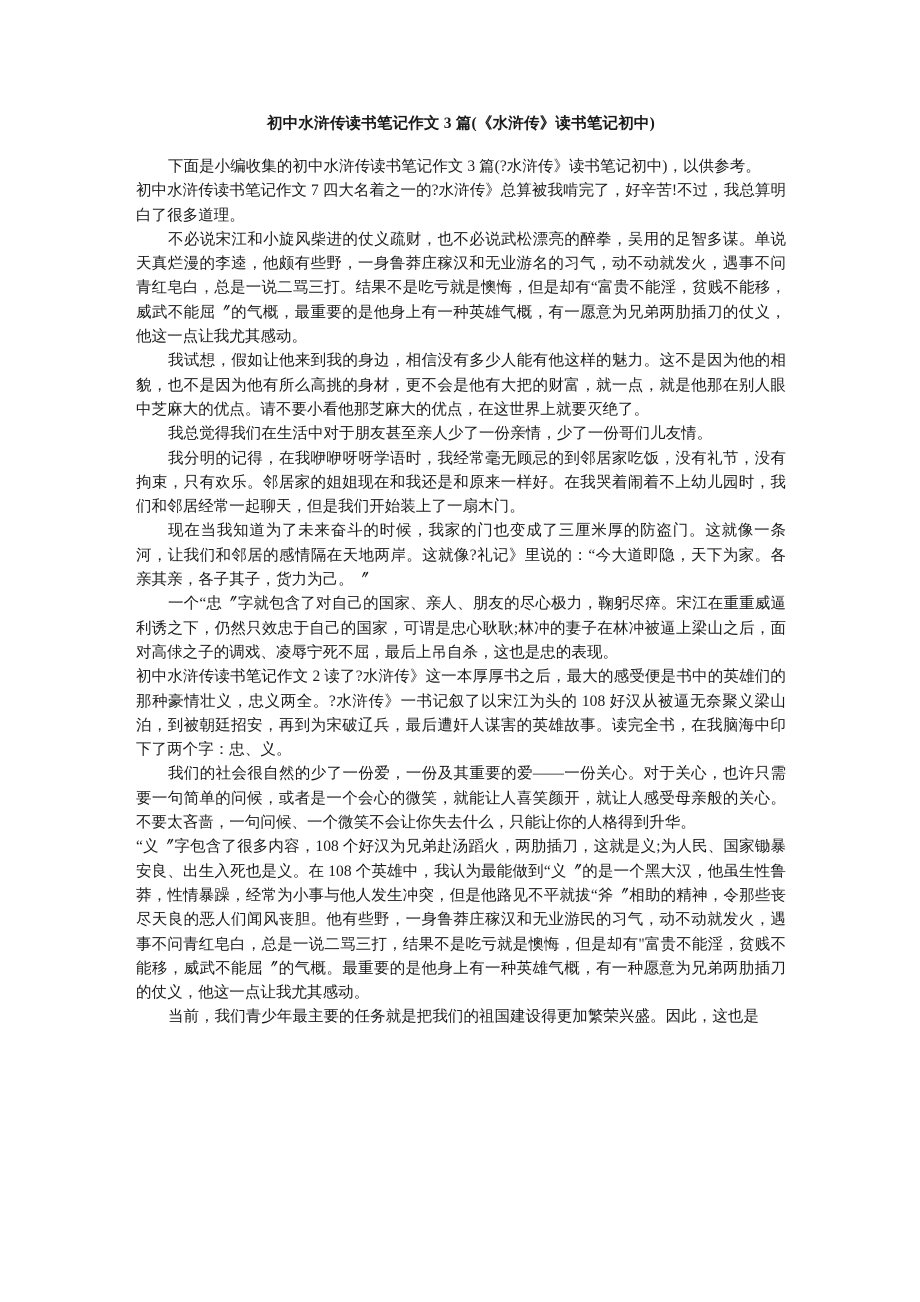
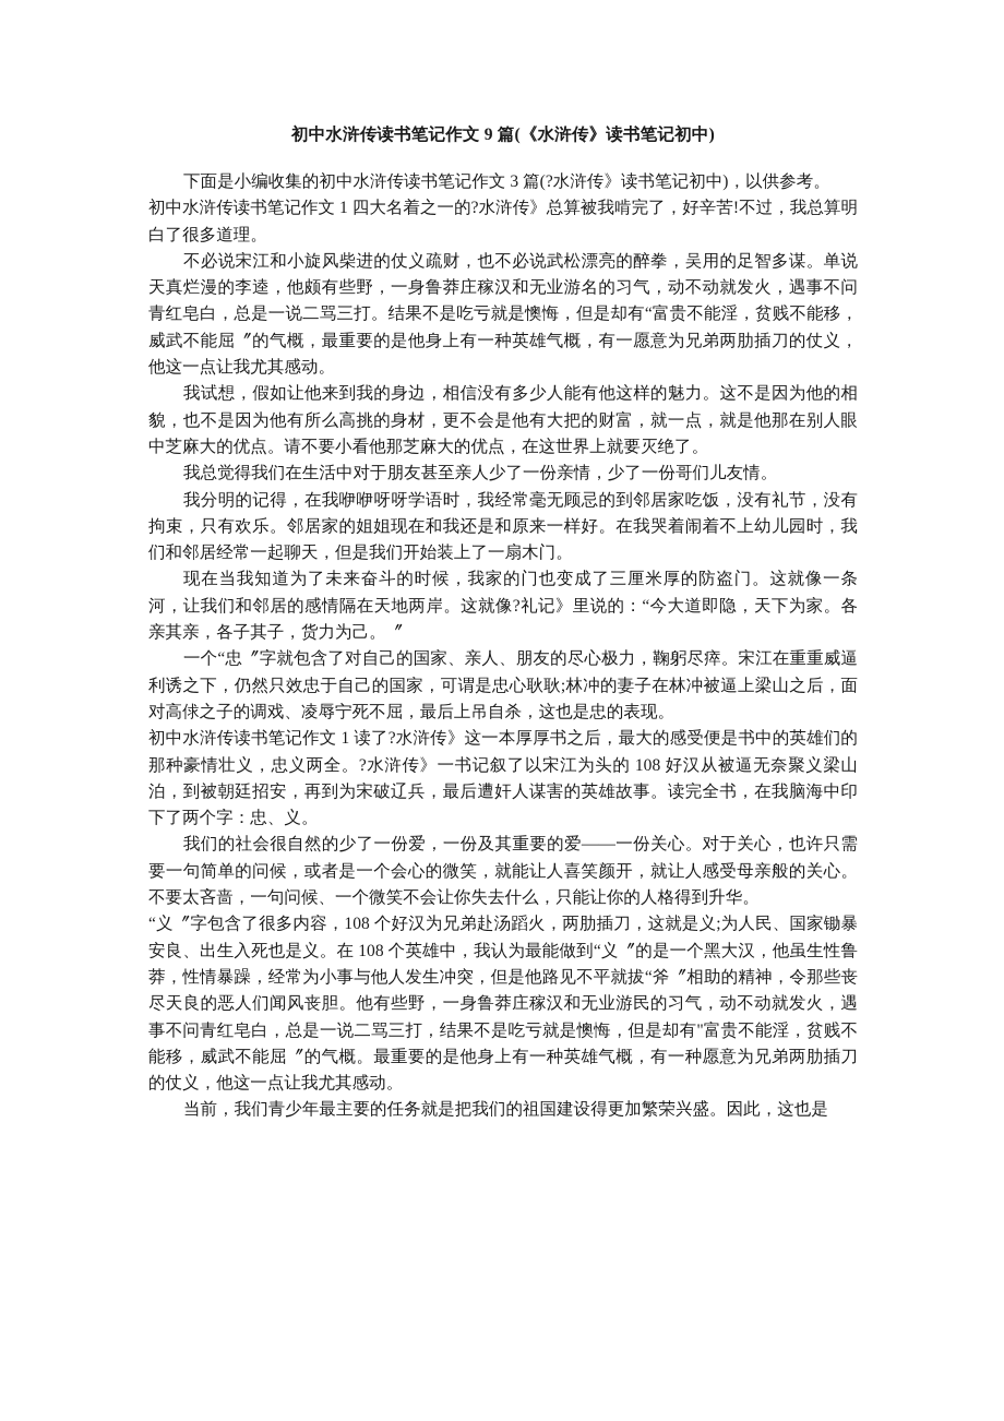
- 初中水浒传读书笔记作文 3 篇(《水浒传》读书笔记初中)
+ 初中水浒传读书笔记作文 9 篇(《水浒传》读书笔记初中)
  下面是小编收集的初中水浒传读书笔记作文 3 篇(?水浒传》读书笔记初中)，以供参考。
- 初中水浒传读书笔记作文 7 四大名着之一的?水浒传》总算被我啃完了，好辛苦!不过，我总算明白了很多道理。
+ 初中水浒传读书笔记作文 1 四大名着之一的?水浒传》总算被我啃完了，好辛苦!不过，我总算明白了很多道理。
  不必说宋江和小旋风柴进的仗义疏财，也不必说武松漂亮的醉拳，吴用的足智多谋。单说天真烂漫的李逵，他颇有些野，一身鲁莽庄稼汉和无业游名的习气，动不动就发火，遇事不问青红皂白，总是一说二骂三打。结果不是吃亏就是懊悔，但是却有“富贵不能淫，贫贱不能移，威武不能屈〞的气概，最重要的是他身上有一种英雄气概，有一愿意为兄弟两肋插刀的仗义，他这一点让我尤其感动。
  我试想，假如让他来到我的身边，相信没有多少人能有他这样的魅力。这不是因为他的相貌，也不是因为他有所么高挑的身材，更不会是他有大把的财富，就一点，就是他那在别人眼中芝麻大的优点。请不要小看他那芝麻大的优点，在这世界上就要灭绝了。
  我总觉得我们在生活中对于朋友甚至亲人少了一份亲情，少了一份哥们儿友情。
  我分明的记得，在我咿咿呀呀学语时，我经常毫无顾忌的到邻居家吃饭，没有礼节，没有拘束，只有欢乐。邻居家的姐姐现在和我还是和原来一样好。在我哭着闹着不上幼儿园时，我们和邻居经常一起聊天，但是我们开始装上了一扇木门。
  现在当我知道为了未来奋斗的时候，我家的门也变成了三厘米厚的防盗门。这就像一条河，让我们和邻居的感情隔在天地两岸。这就像?礼记》里说的：“今大道即隐，天下为家。各亲其亲，各子其子，货力为己。〞
  一个“忠〞字就包含了对自己的国家、亲人、朋友的尽心极力，鞠躬尽瘁。宋江在重重威逼利诱之下，仍然只效忠于自己的国家，可谓是忠心耿耿;林冲的妻子在林冲被逼上梁山之后，面对高俅之子的调戏、凌辱宁死不屈，最后上吊自杀，这也是忠的表现。
- 初中水浒传读书笔记作文 2 读了?水浒传》这一本厚厚书之后，最大的感受便是书中的英雄们的那种豪情壮义，忠义两全。?水浒传》一书记叙了以宋江为头的 108 好汉从被逼无奈聚义梁山泊，到被朝廷招安，再到为宋破辽兵，最后遭奸人谋害的英雄故事。读完全书，在我脑海中印下了两个字：忠、义。
+ 初中水浒传读书笔记作文 1 读了?水浒传》这一本厚厚书之后，最大的感受便是书中的英雄们的那种豪情壮义，忠义两全。?水浒传》一书记叙了以宋江为头的 108 好汉从被逼无奈聚义梁山泊，到被朝廷招安，再到为宋破辽兵，最后遭奸人谋害的英雄故事。读完全书，在我脑海中印下了两个字：忠、义。
  我们的社会很自然的少了一份爱，一份及其重要的爱——一份关心。对于关心，也许只需要一句简单的问候，或者是一个会心的微笑，就能让人喜笑颜开，就让人感受母亲般的关心。不要太吝啬，一句问候、一个微笑不会让你失去什么，只能让你的人格得到升华。
  “义〞字包含了很多内容，108 个好汉为兄弟赴汤蹈火，两肋插刀，这就是义;为人民、国家锄暴安良、出生入死也是义。在 108 个英雄中，我认为最能做到“义〞的是一个黑大汉，他虽生性鲁莽，性情暴躁，经常为小事与他人发生冲突，但是他路见不平就拔“斧〞相助的精神，令那些丧尽天良的恶人们闻风丧胆。他有些野，一身鲁莽庄稼汉和无业游民的习气，动不动就发火，遇事不问青红皂白，总是一说二骂三打，结果不是吃亏就是懊悔，但是却有"富贵不能淫，贫贱不能移，威武不能屈〞的气概。最重要的是他身上有一种英雄气概，有一种愿意为兄弟两肋插刀的仗义，他这一点让我尤其感动。
  当前，我们青少年最主要的任务就是把我们的祖国建设得更加繁荣兴盛。因此，这也是
